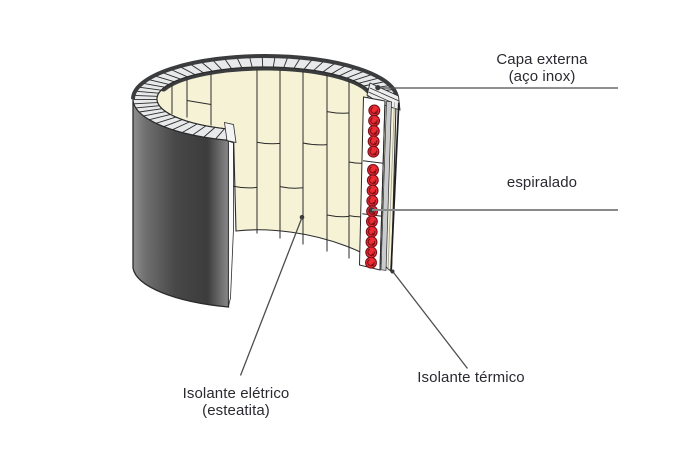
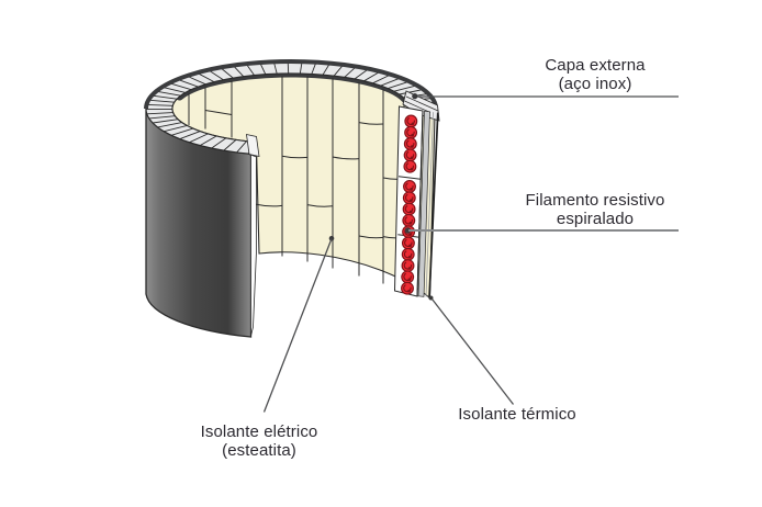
  Capa externa
  (aço inox)
+ Filamento resistivo
  espiralado
  Isolante térmico
  Isolante elétrico
  (esteatita)
